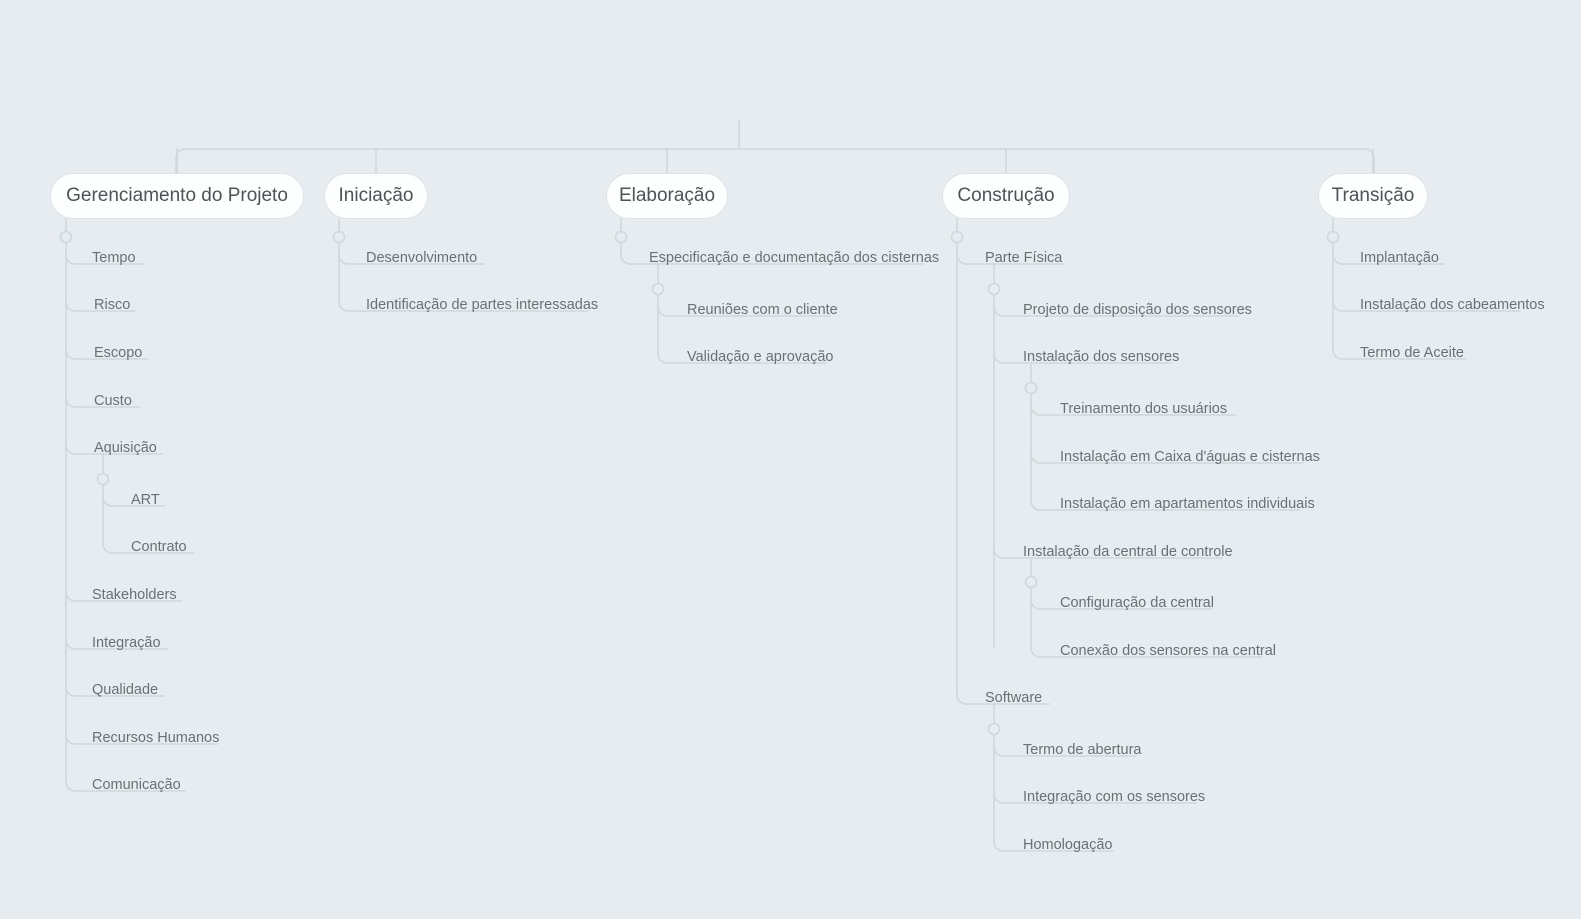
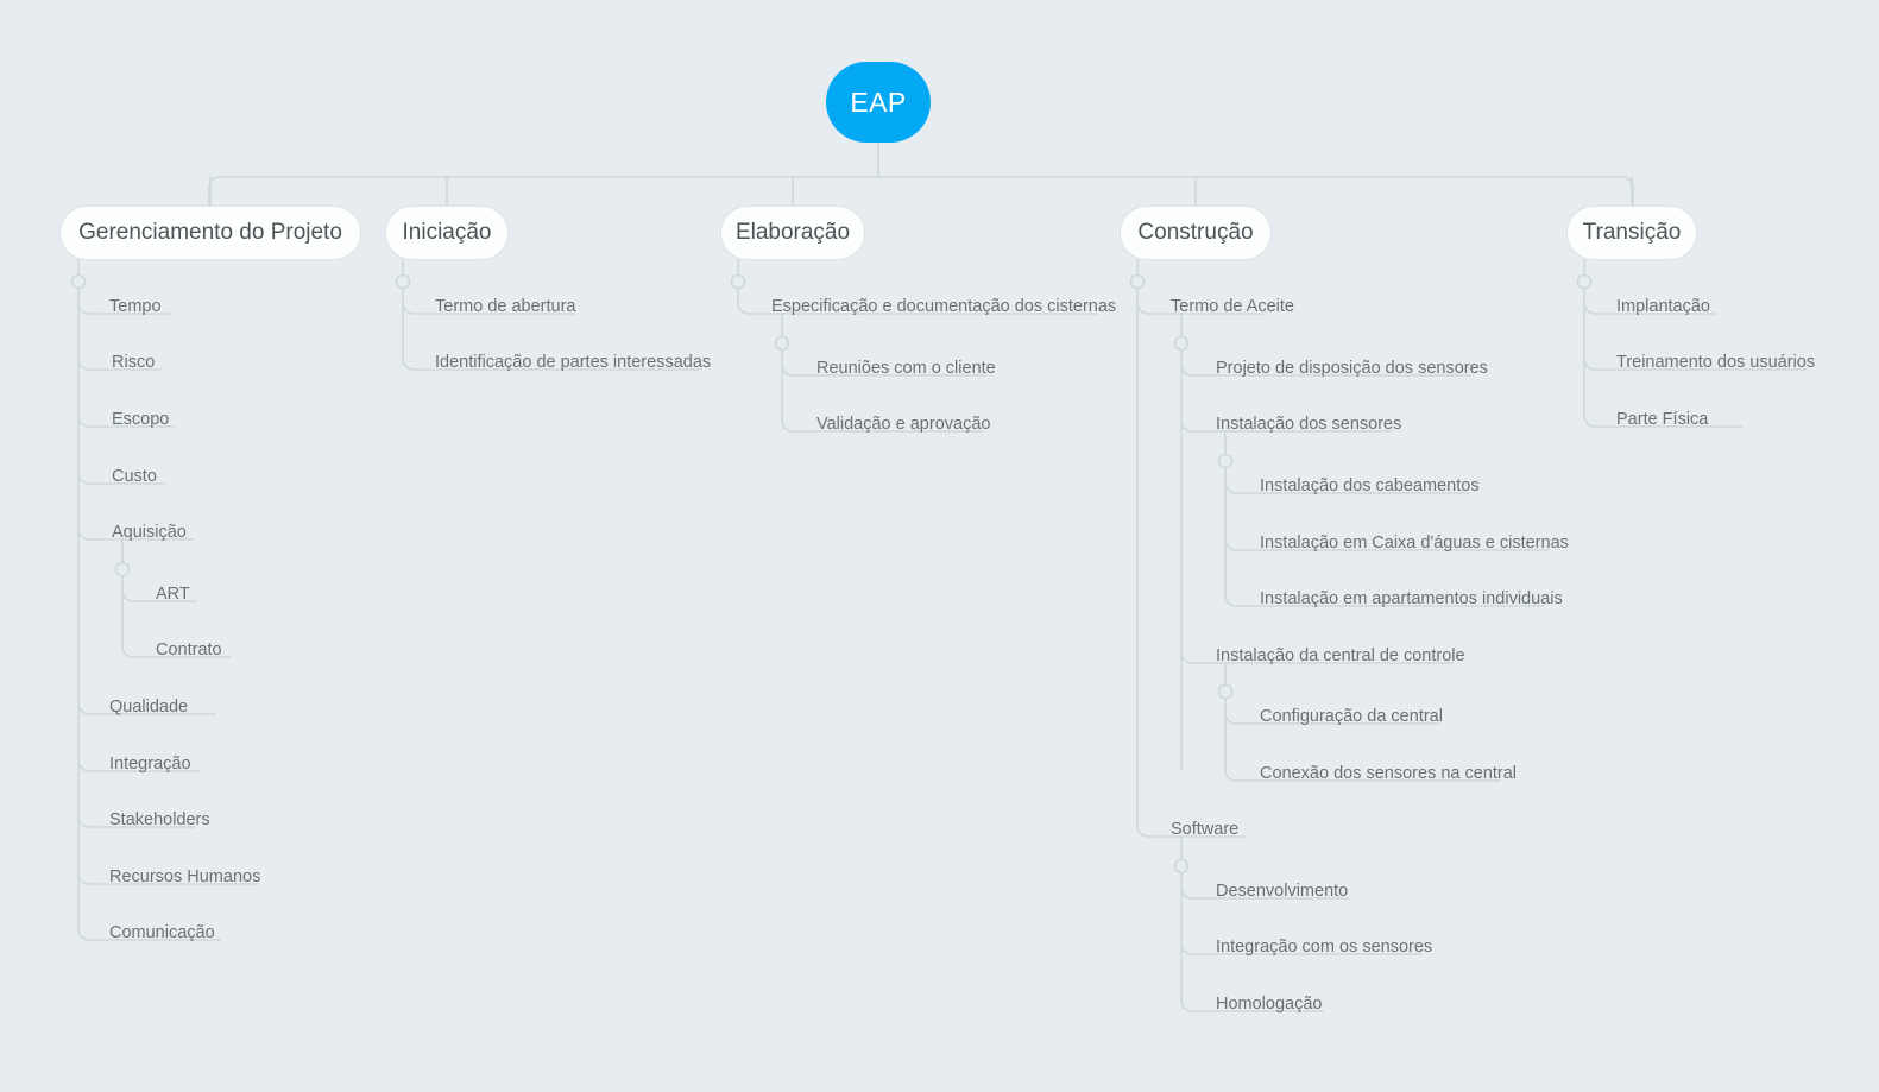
+ EAP
  Gerenciamento do Projeto
  Iniciação
  Elaboração
  Construção
  Transição
  Tempo
  Risco
  Escopo
  Custo
  Aquisição
  ART
  Contrato
- Stakeholders
+ Qualidade
  Integração
- Qualidade
+ Stakeholders
  Recursos Humanos
  Comunicação
- Desenvolvimento
+ Termo de abertura
  Identificação de partes interessadas
  Especificação e documentação dos cisternas
  Reuniões com o cliente
  Validação e aprovação
- Parte Física
+ Termo de Aceite
  Projeto de disposição dos sensores
  Instalação dos sensores
- Treinamento dos usuários
+ Instalação dos cabeamentos
  Instalação em Caixa d'águas e cisternas
  Instalação em apartamentos individuais
  Instalação da central de controle
  Configuração da central
  Conexão dos sensores na central
  Software
- Termo de abertura
+ Desenvolvimento
  Integração com os sensores
  Homologação
  Implantação
- Instalação dos cabeamentos
+ Treinamento dos usuários
- Termo de Aceite
+ Parte Física
